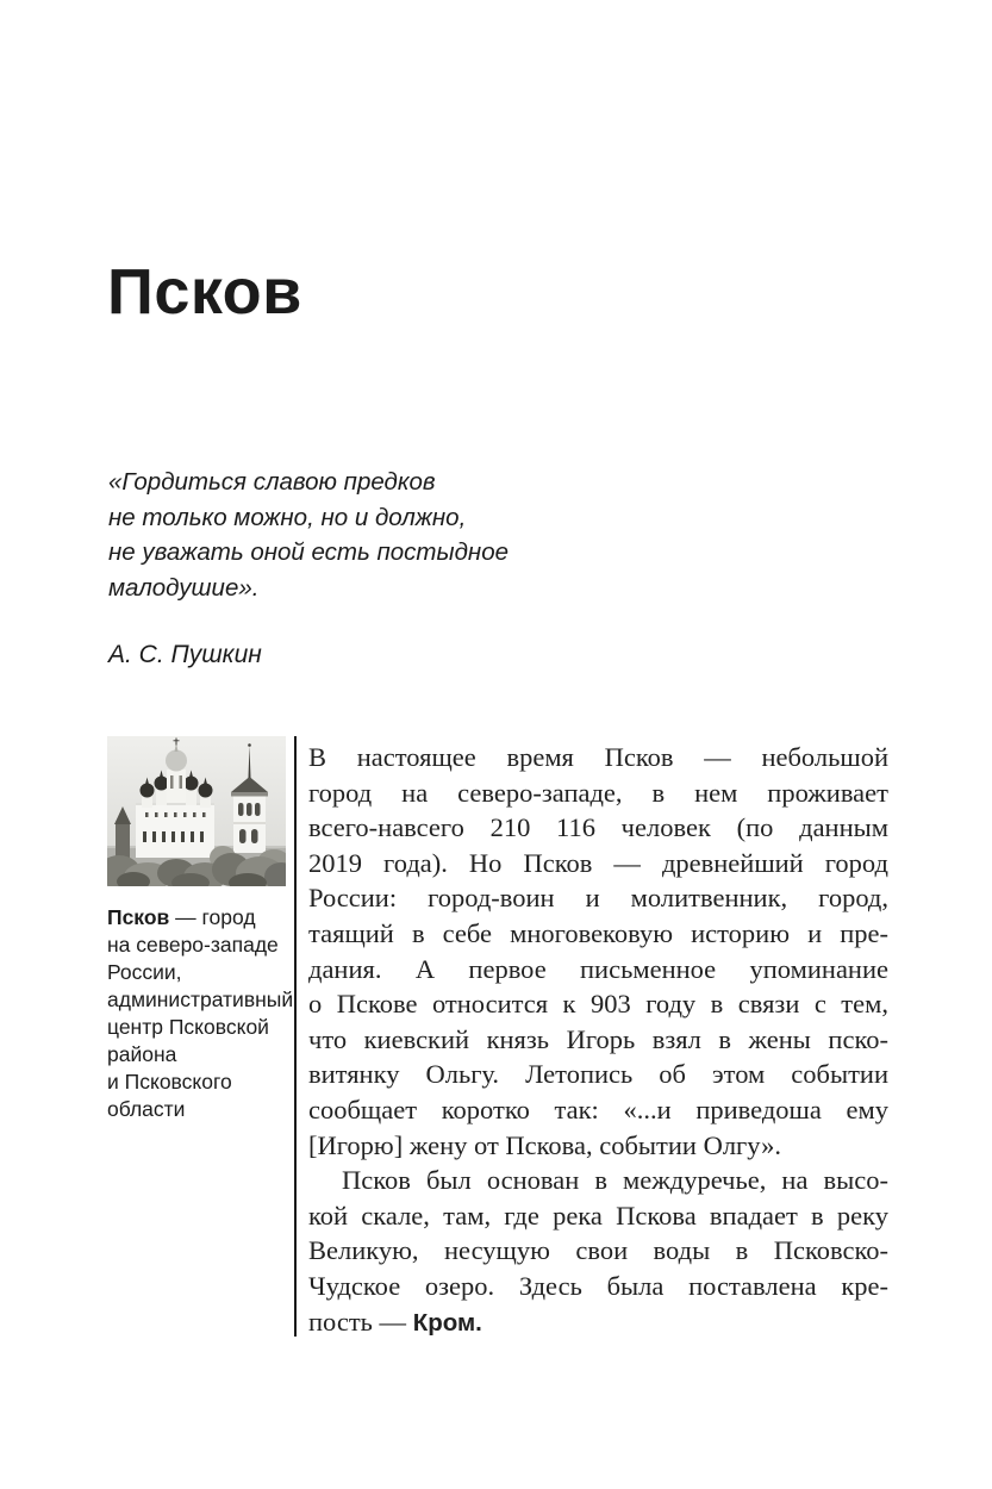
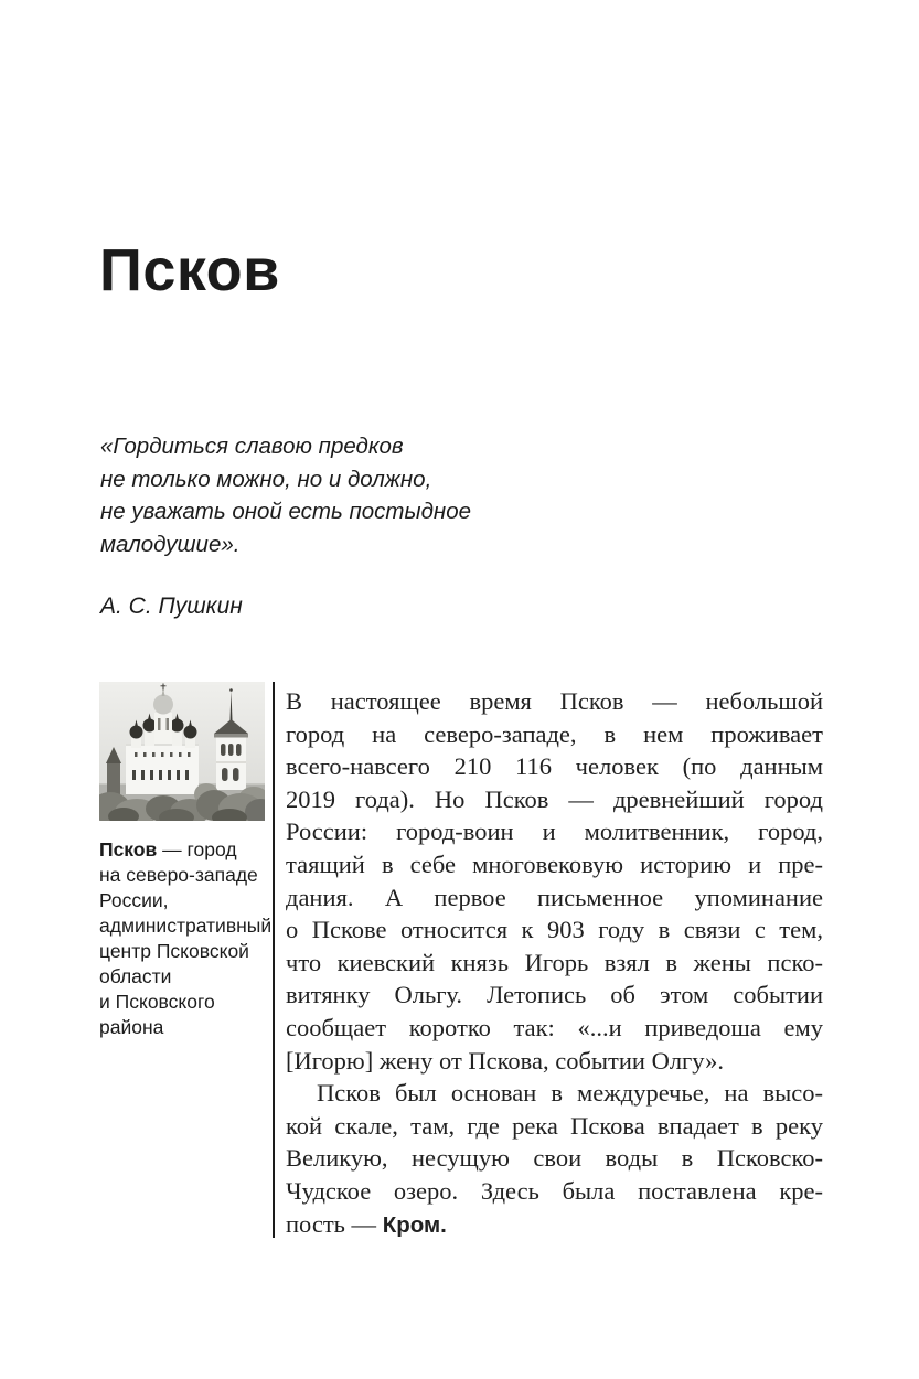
  Псков
  «Гордиться славою предков
  не только можно, но и должно,
  не уважать оной есть постыдное
  малодушие».
  А. С. Пушкин
  Псков — город
  на северо-западе
  России,
  административный
  центр Псковской
- района
+ области
  и Псковского
- области
+ района
  В настоящее время Псков — небольшой
  город на северо-западе, в нем проживает
  всего-навсего 210 116 человек (по данным
  2019 года). Но Псков — древнейший город
  России: город-воин и молитвенник, город,
  таящий в себе многовековую историю и пре-
  дания. А первое письменное упоминание
  о Пскове относится к 903 году в связи с тем,
  что киевский князь Игорь взял в жены пско-
  витянку Ольгу. Летопись об этом событии
  сообщает коротко так: «...и приведоша ему
  [Игорю] жену от Пскова, событии Олгу».
  Псков был основан в междуречье, на высо-
  кой скале, там, где река Пскова впадает в реку
  Великую, несущую свои воды в Псковско-
  Чудское озеро. Здесь была поставлена кре-
  пость — Кром.
